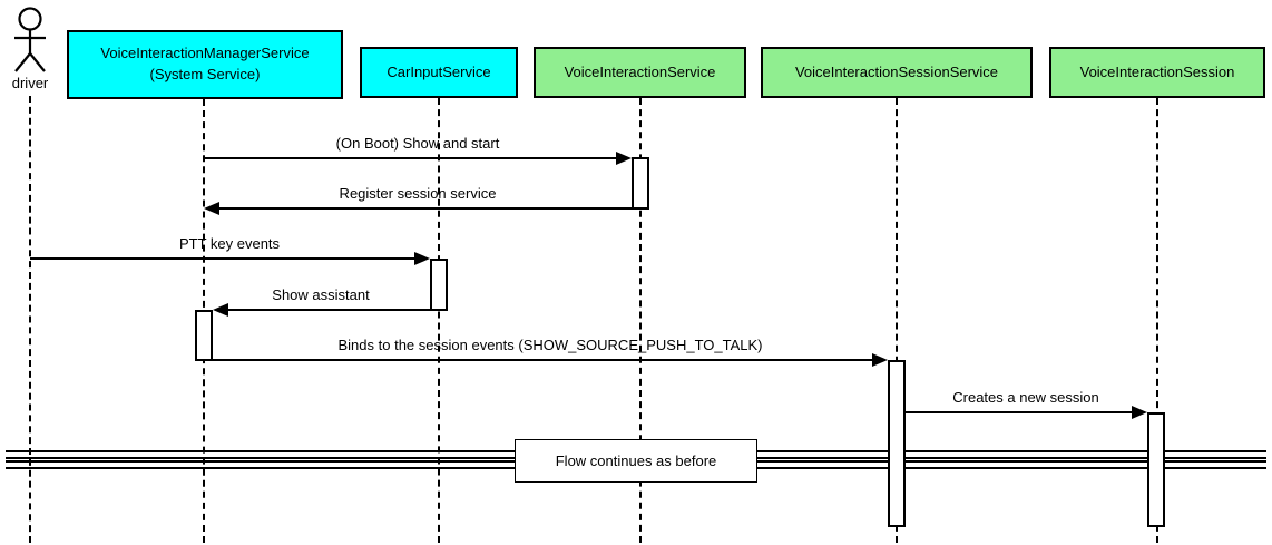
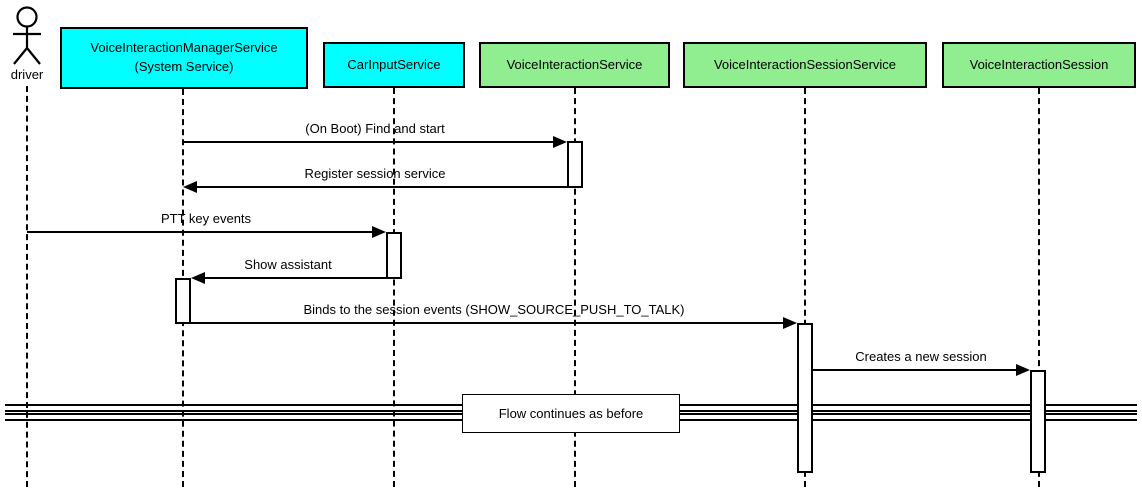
  driver
  VoiceInteractionManagerService
  (System Service)
  CarInputService
  VoiceInteractionService
  VoiceInteractionSessionService
  VoiceInteractionSession
- (On Boot) Show and start
+ (On Boot) Find and start
  Register session service
  PTT key events
  Show assistant
  Binds to the session events (SHOW_SOURCE_PUSH_TO_TALK)
  Creates a new session
  Flow continues as before
